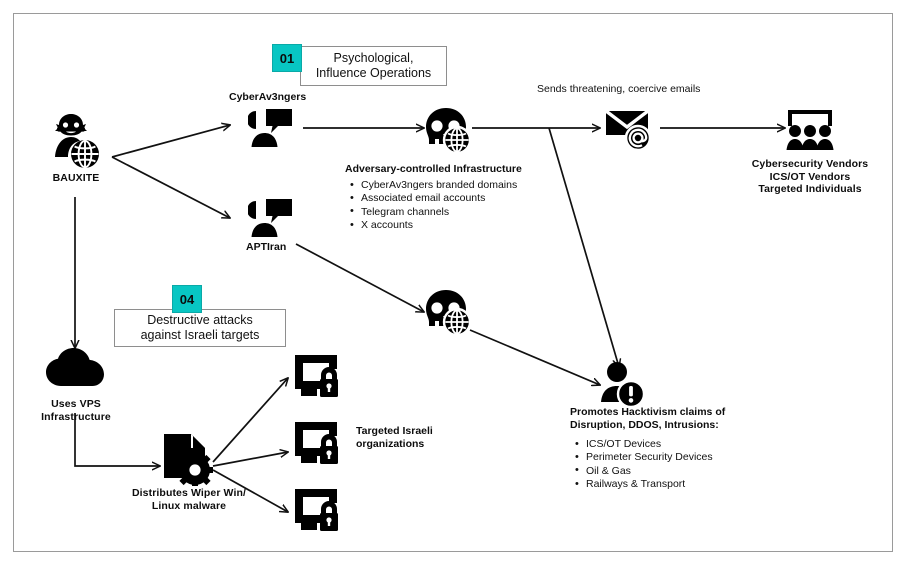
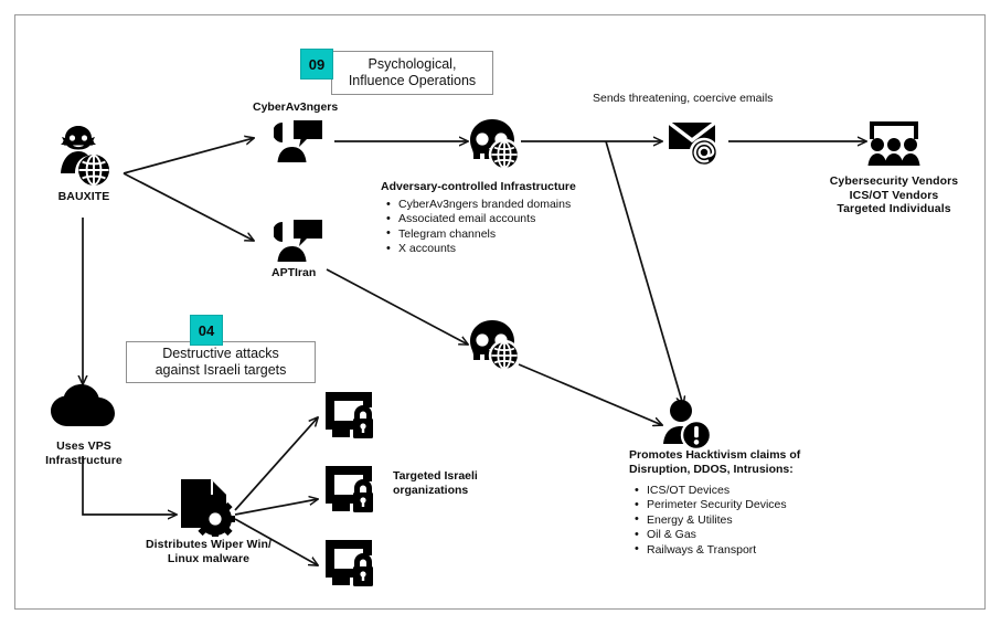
- 01
+ 09
  Psychological,
  Influence Operations
  04
  Destructive attacks
  against Israeli targets
  BAUXITE
  CyberAv3ngers
  APTIran
  Adversary-controlled Infrastructure
  CyberAv3ngers branded domains
  Associated email accounts
  Telegram channels
  X accounts
  Sends threatening, coercive emails
  Cybersecurity Vendors
  ICS/OT Vendors
  Targeted Individuals
  Uses VPS
  Infrastructure
  Distributes Wiper Win/
  Linux malware
  Targeted Israeli
  organizations
  Promotes Hacktivism claims of
  Disruption, DDOS, Intrusions:
  ICS/OT Devices
  Perimeter Security Devices
+ Energy & Utilites
  Oil & Gas
  Railways & Transport
